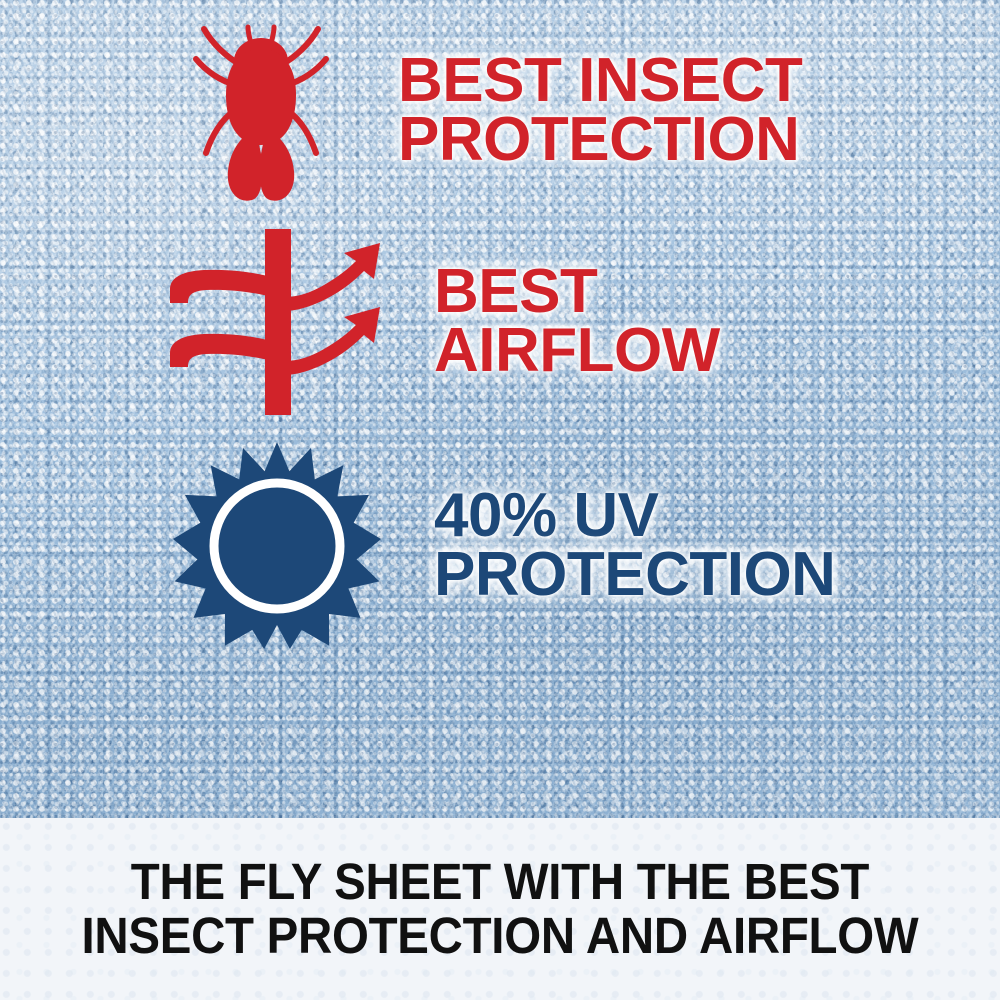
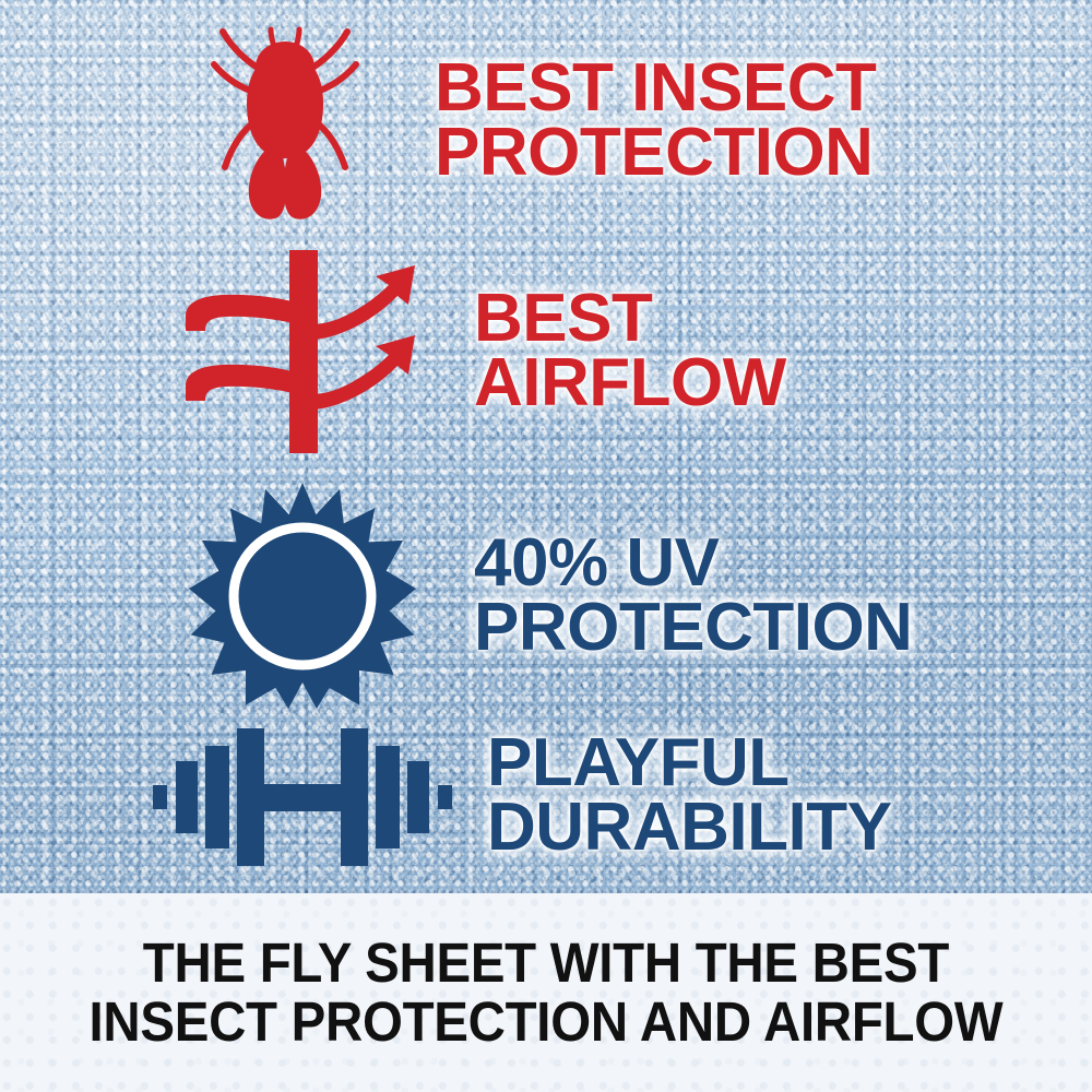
  BEST INSECT
  PROTECTION
  BEST
  AIRFLOW
  40% UV
  PROTECTION
+ PLAYFUL
+ DURABILITY
  THE FLY SHEET WITH THE BEST
  INSECT PROTECTION AND AIRFLOW
